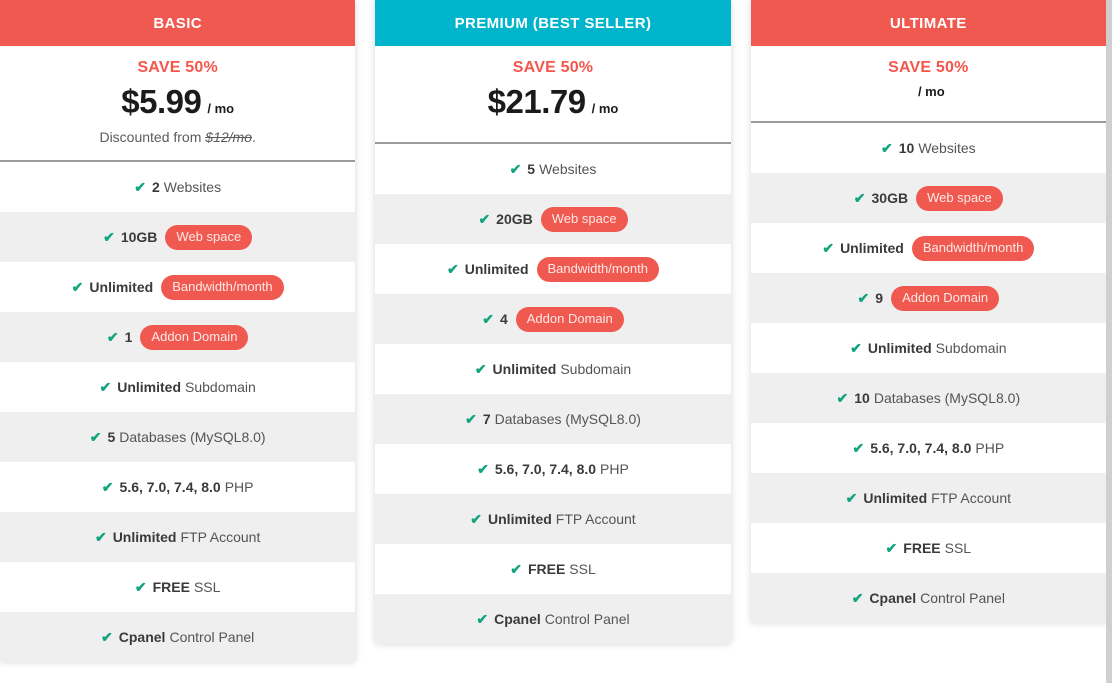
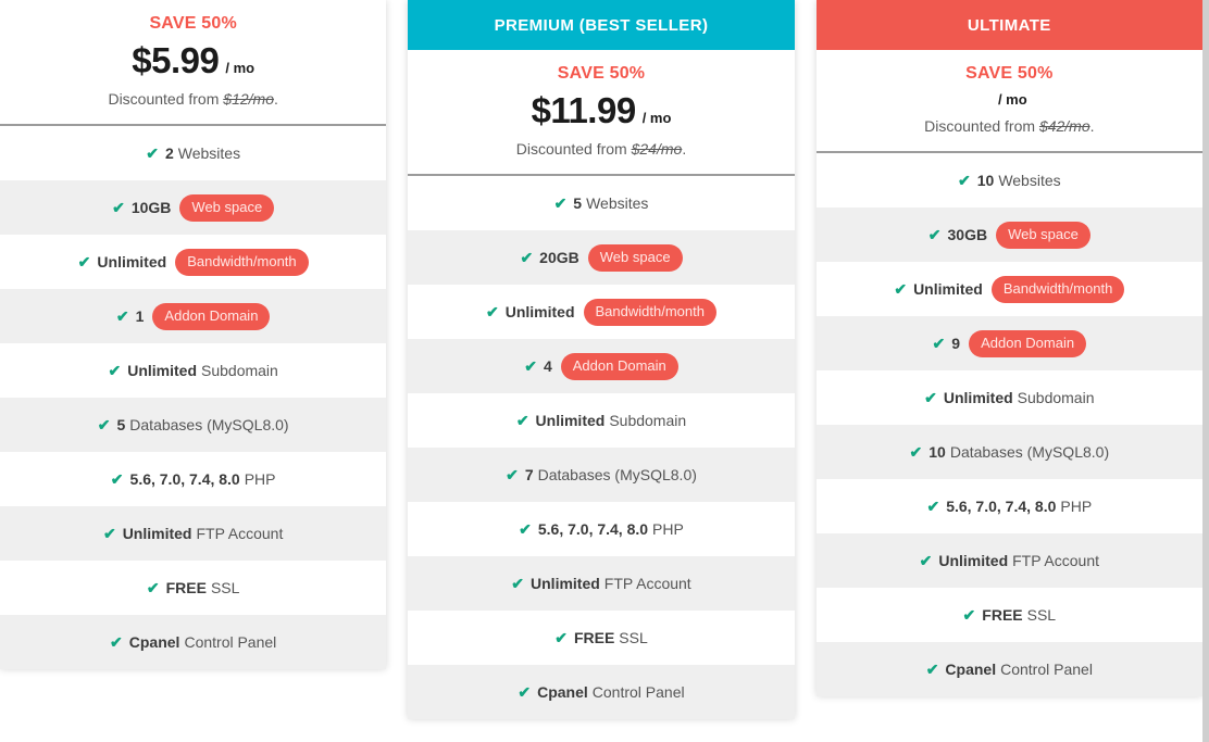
- BASIC
  SAVE 50%
  $5.99
  / mo
  Discounted from $12/mo.
  ✔
  2
  Websites
  ✔
  10GB
  Web space
  ✔
  Unlimited
  Bandwidth/month
  ✔
  1
  Addon Domain
  ✔
  Unlimited
  Subdomain
  ✔
  5
  Databases (MySQL8.0)
  ✔
  5.6, 7.0, 7.4, 8.0
  PHP
  ✔
  Unlimited
  FTP Account
  ✔
  FREE
  SSL
  ✔
  Cpanel
  Control Panel
  PREMIUM (BEST SELLER)
  SAVE 50%
- $21.79
+ $11.99
  / mo
+ Discounted from $24/mo.
  ✔
  5
  Websites
  ✔
  20GB
  Web space
  ✔
  Unlimited
  Bandwidth/month
  ✔
  4
  Addon Domain
  ✔
  Unlimited
  Subdomain
  ✔
  7
  Databases (MySQL8.0)
  ✔
  5.6, 7.0, 7.4, 8.0
  PHP
  ✔
  Unlimited
  FTP Account
  ✔
  FREE
  SSL
  ✔
  Cpanel
  Control Panel
  ULTIMATE
  SAVE 50%
  / mo
+ Discounted from $42/mo.
  ✔
  10
  Websites
  ✔
  30GB
  Web space
  ✔
  Unlimited
  Bandwidth/month
  ✔
  9
  Addon Domain
  ✔
  Unlimited
  Subdomain
  ✔
  10
  Databases (MySQL8.0)
  ✔
  5.6, 7.0, 7.4, 8.0
  PHP
  ✔
  Unlimited
  FTP Account
  ✔
  FREE
  SSL
  ✔
  Cpanel
  Control Panel
